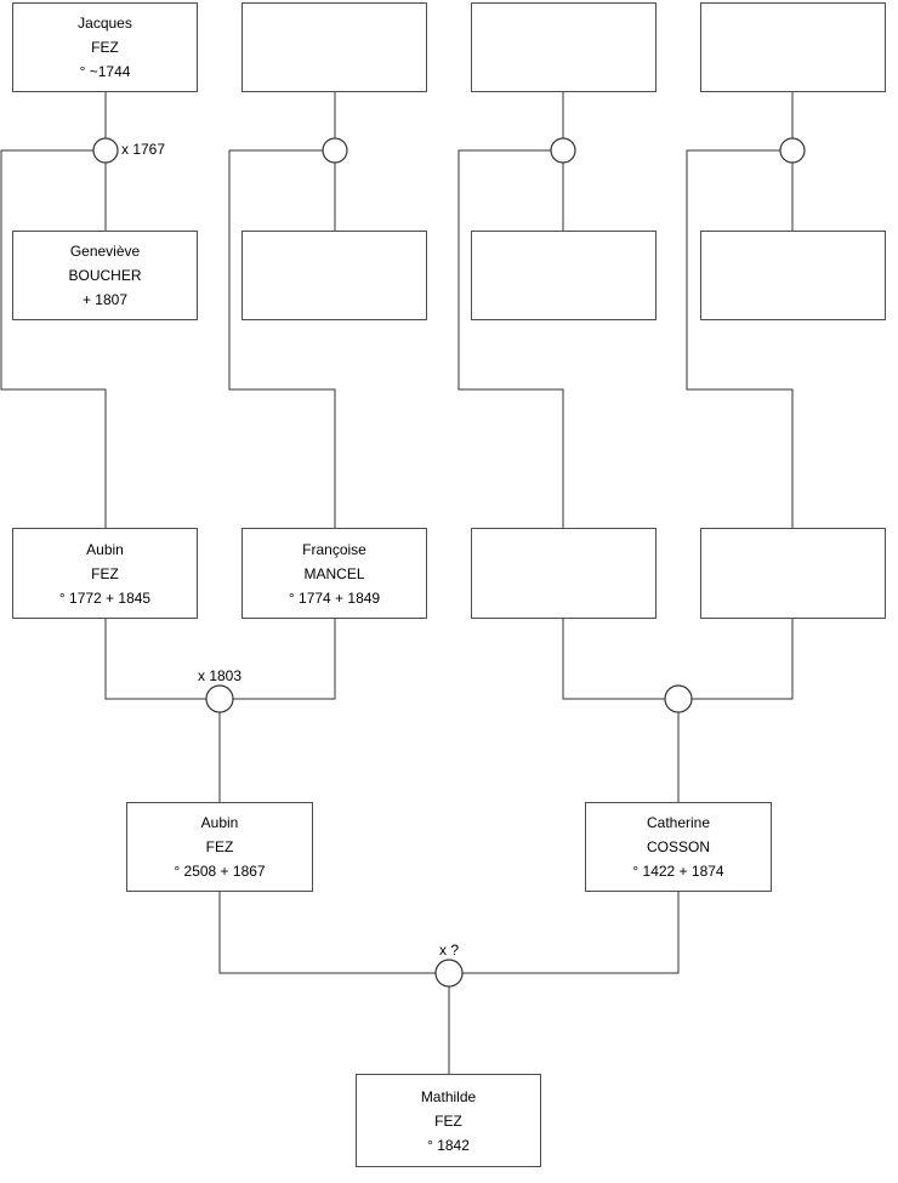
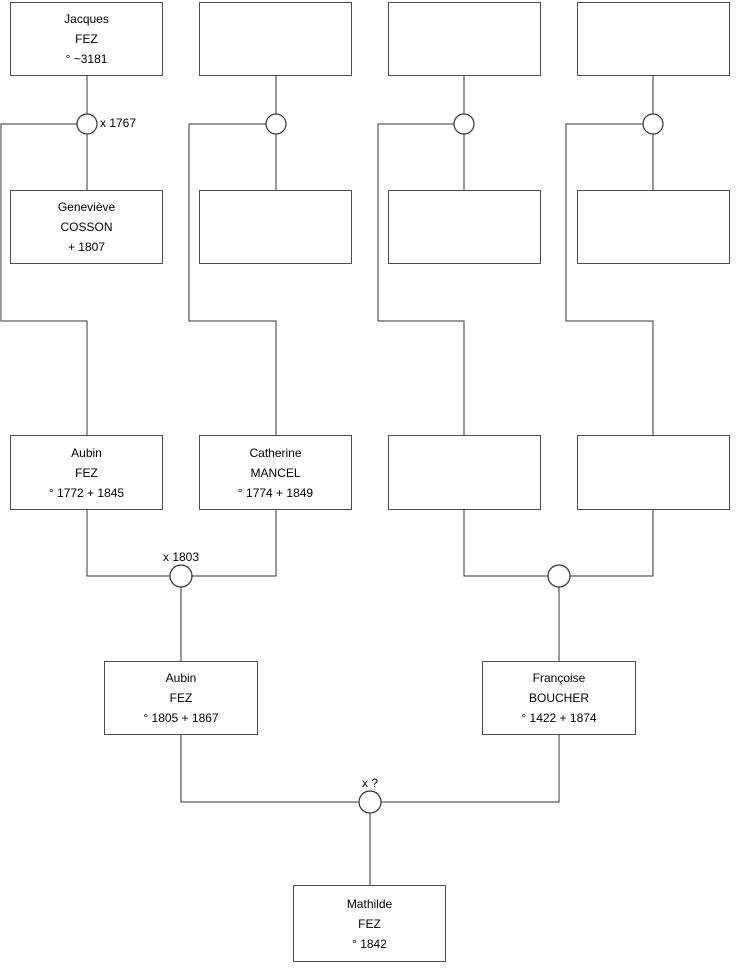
  Jacques
  FEZ
- ° ~1744
+ ° ~3181
  Geneviève
- BOUCHER
+ COSSON
  + 1807
  Aubin
  FEZ
  ° 1772 + 1845
- Françoise
+ Catherine
  MANCEL
  ° 1774 + 1849
  Aubin
  FEZ
- ° 2508 + 1867
+ ° 1805 + 1867
- Catherine
+ Françoise
- COSSON
+ BOUCHER
  ° 1422 + 1874
  Mathilde
  FEZ
  ° 1842
  x 1767
  x 1803
  x ?
